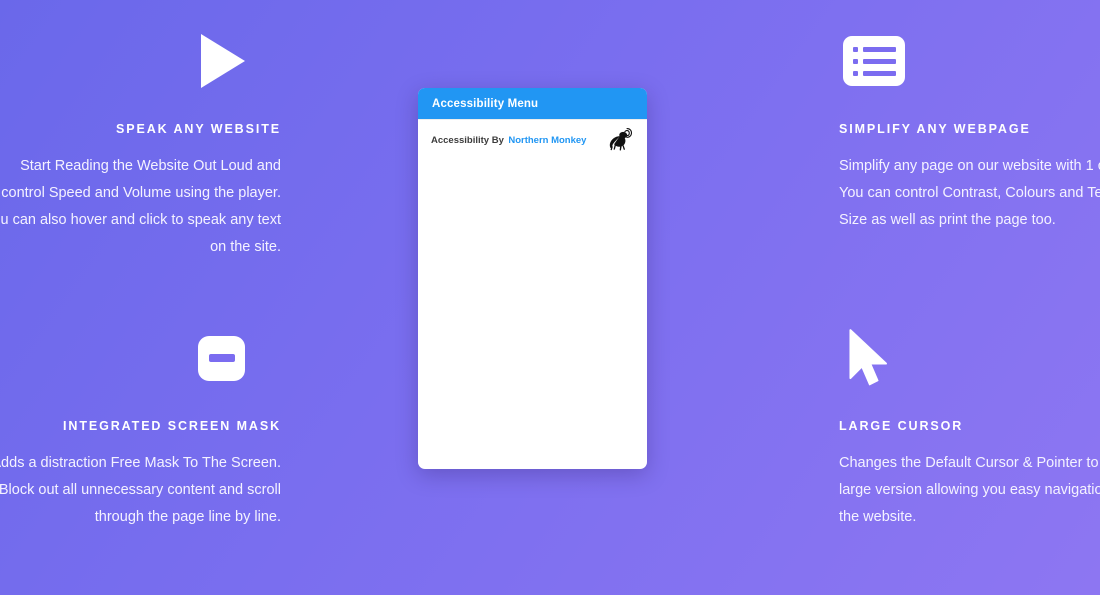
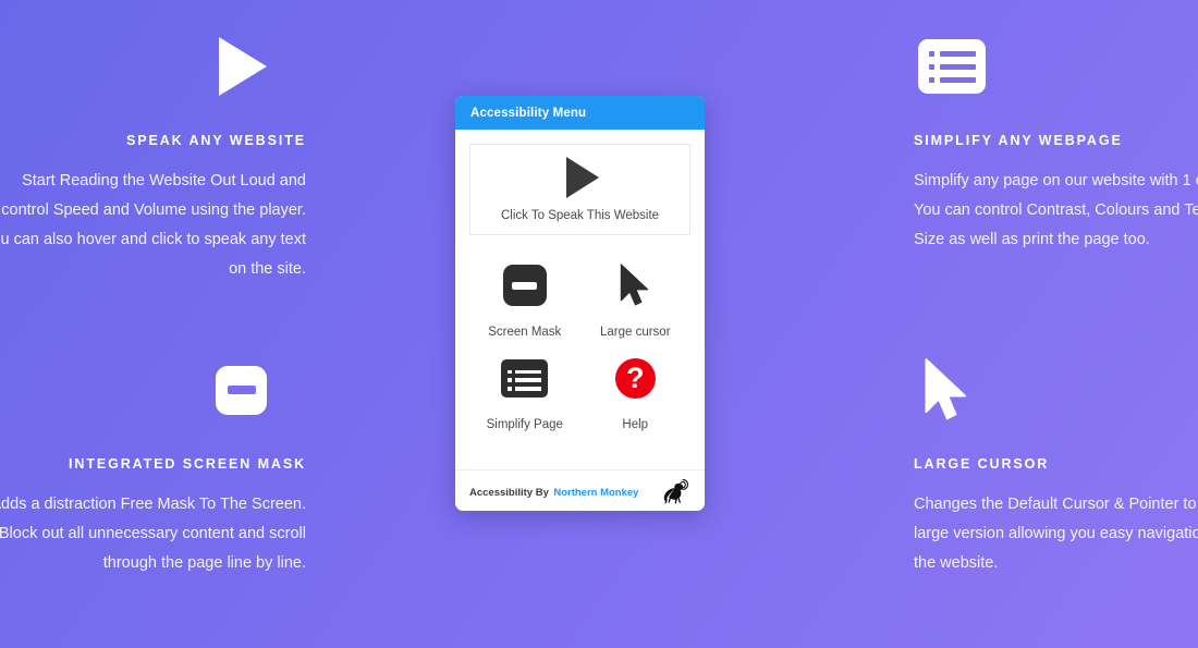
  SPEAK ANY WEBSITE
  Start Reading the Website Out Loud and control Speed and Volume using the player. u can also hover and click to speak any text on the site.
  INTEGRATED SCREEN MASK
  dds a distraction Free Mask To The Screen. Block out all unnecessary content and scroll through the page line by line.
  SIMPLIFY ANY WEBPAGE
  Simplify any page on our website with 1 You can control Contrast, Colours and Te Size as well as print the page too.
  LARGE CURSOR
  Changes the Default Cursor & Pointer to large version allowing you easy navigatio the website.
  Accessibility Menu
+ Click To Speak This Website
+ Screen Mask
+ Large cursor
+ Simplify Page
+ ?
+ Help
  Accessibility By Northern Monkey
